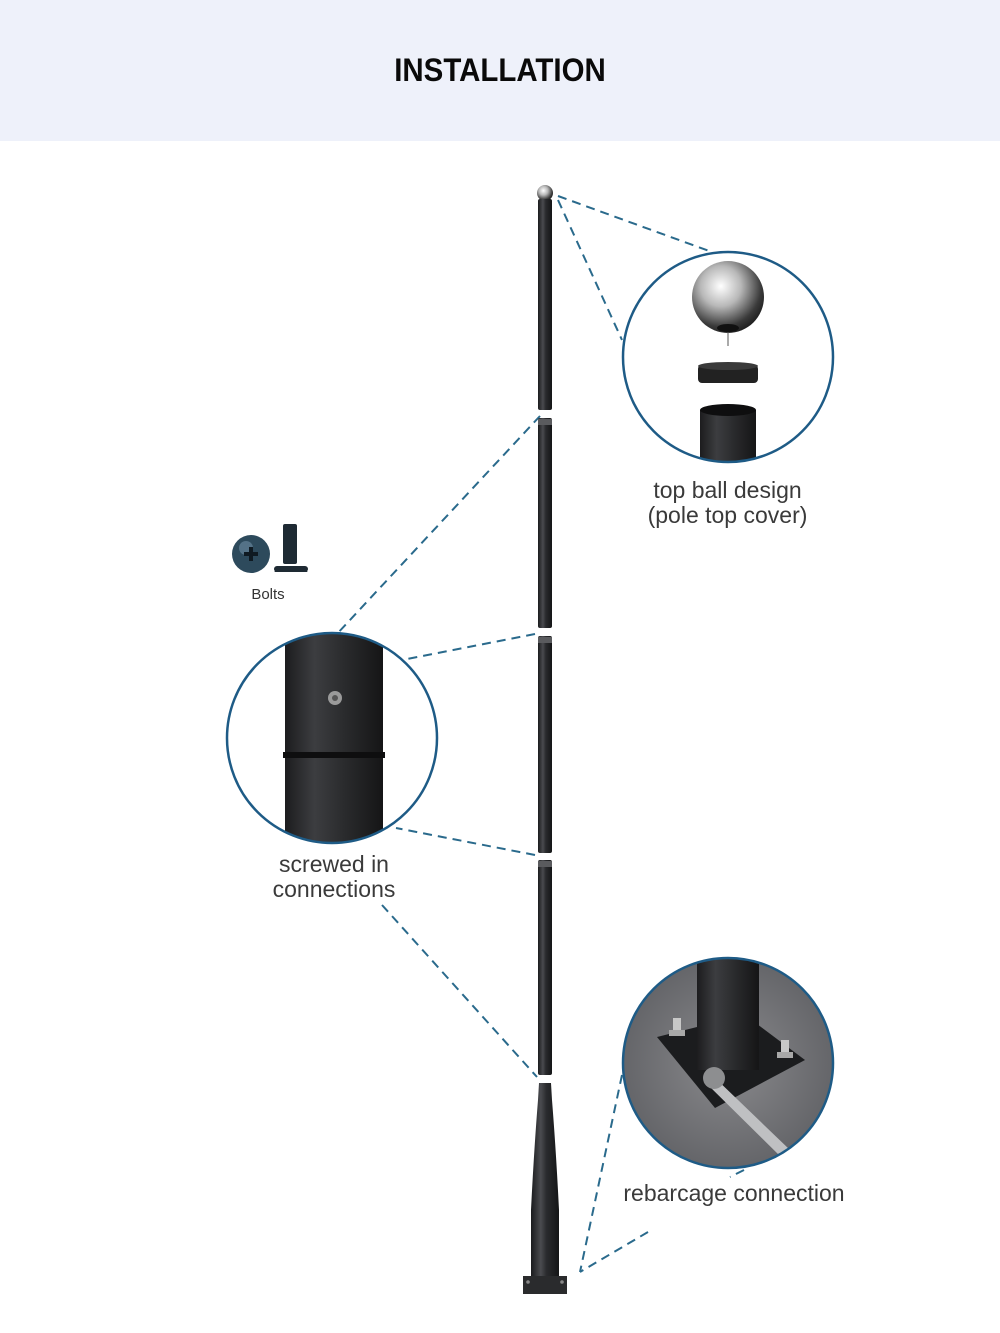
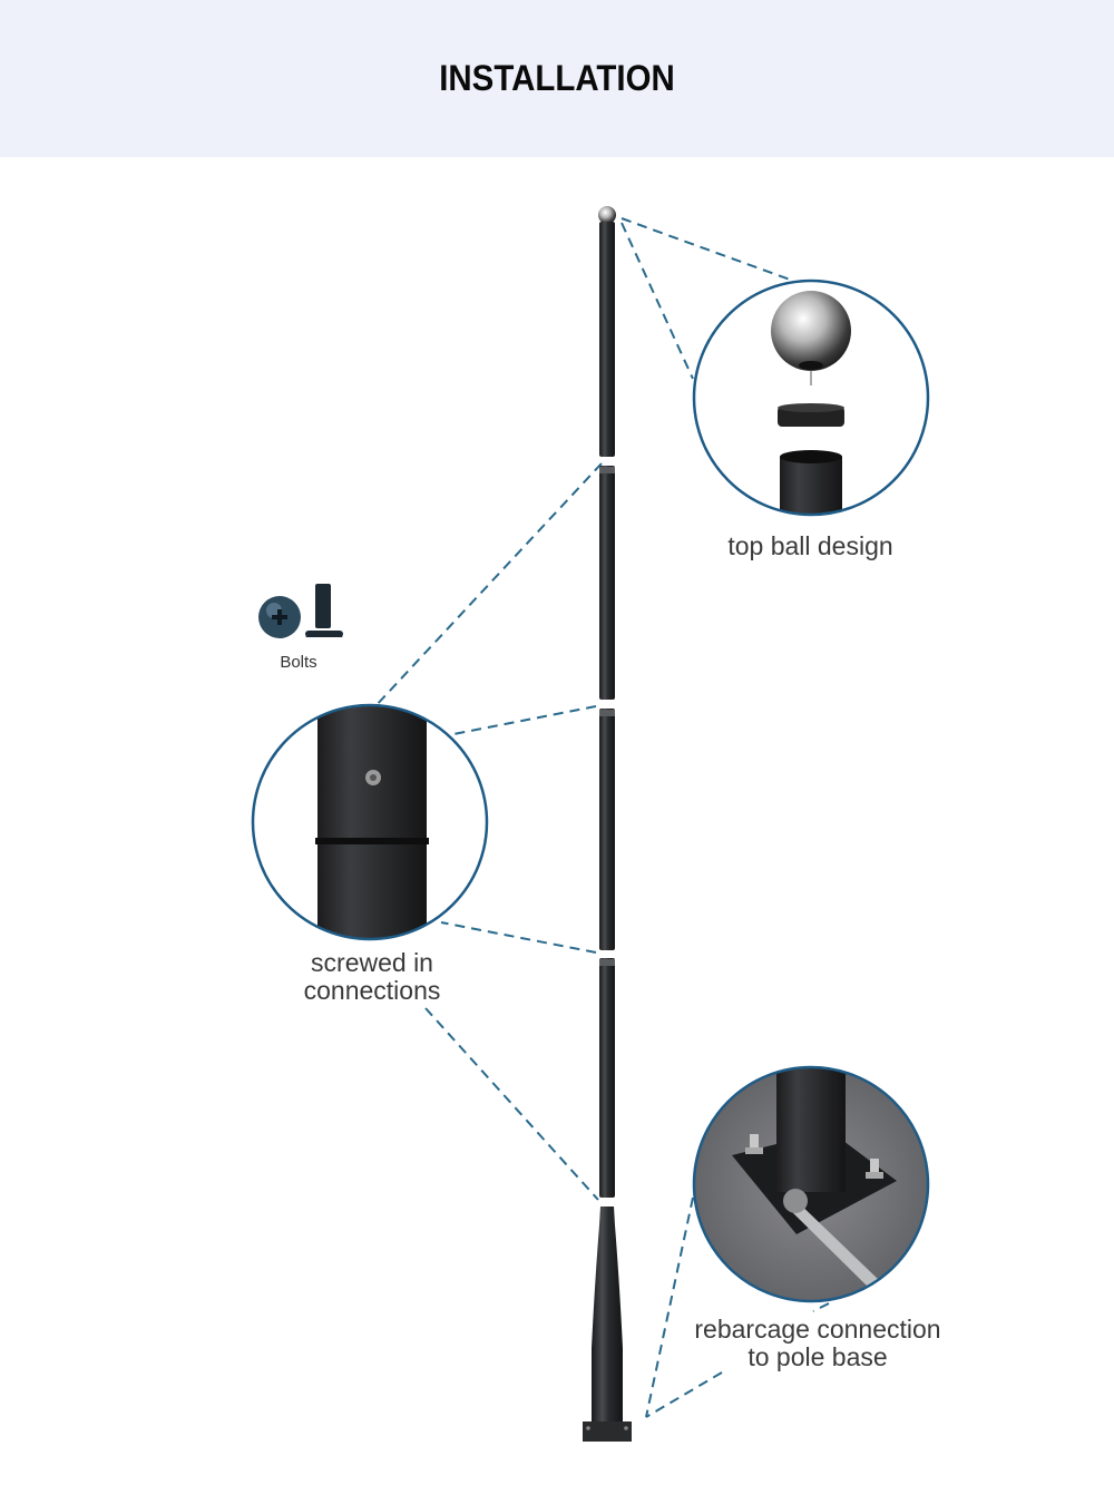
  INSTALLATION
  top ball design
- (pole top cover)
  screwed in
  connections
  rebarcage connection
+ to pole base
  Bolts
